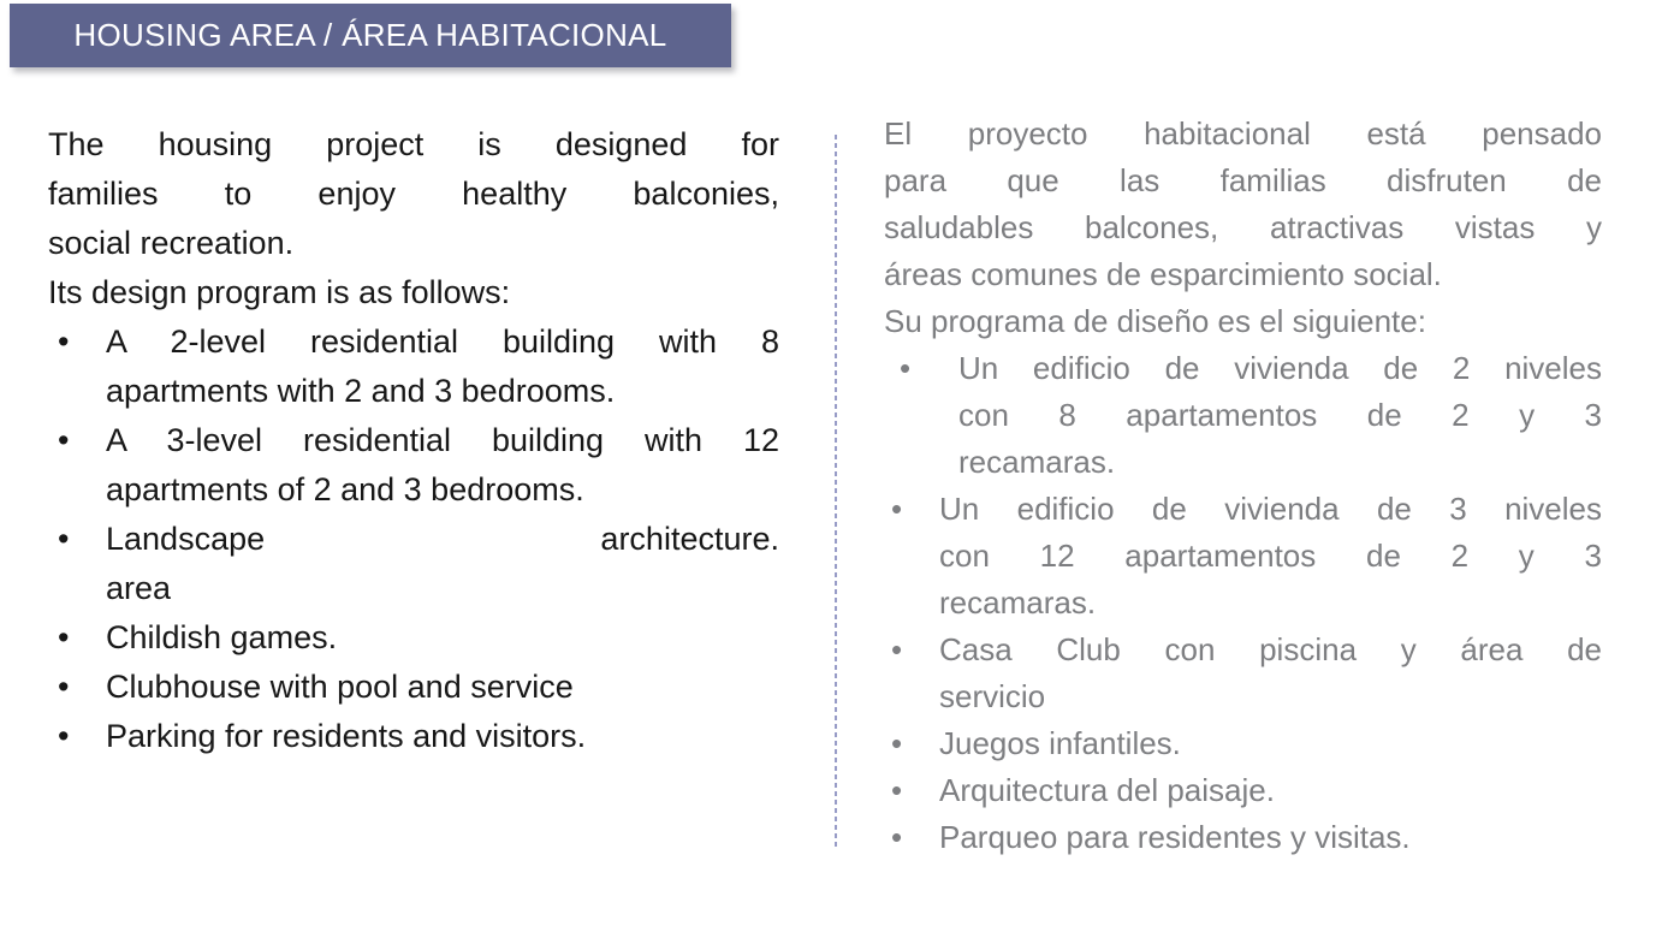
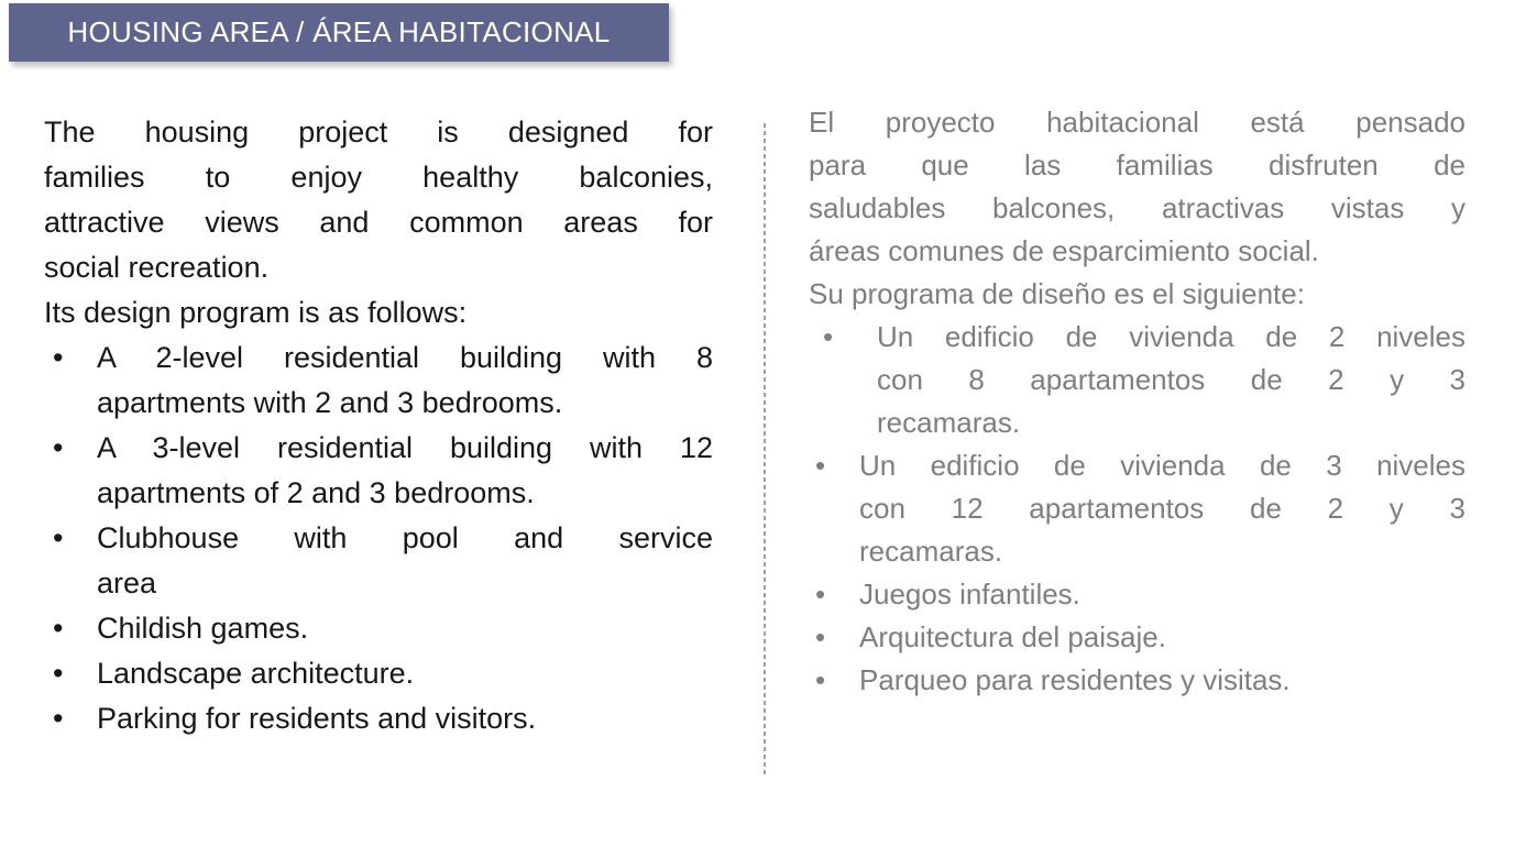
  HOUSING AREA / ÁREA HABITACIONAL
  The housing project is designed for
  families to enjoy healthy balconies,
+ attractive views and common areas for
  social recreation.
  Its design program is as follows:
  A 2-level residential building with 8
  apartments with 2 and 3 bedrooms.
  A 3-level residential building with 12
  apartments of 2 and 3 bedrooms.
- Landscape architecture.
+ Clubhouse with pool and service
  area
  Childish games.
- Clubhouse with pool and service
+ Landscape architecture.
  Parking for residents and visitors.
  El proyecto habitacional está pensado
  para que las familias disfruten de
  saludables balcones, atractivas vistas y
  áreas comunes de esparcimiento social.
  Su programa de diseño es el siguiente:
  Un edificio de vivienda de 2 niveles
  con 8 apartamentos de 2 y 3
  recamaras.
  Un edificio de vivienda de 3 niveles
  con 12 apartamentos de 2 y 3
  recamaras.
- Casa Club con piscina y área de
- servicio
  Juegos infantiles.
  Arquitectura del paisaje.
  Parqueo para residentes y visitas.
